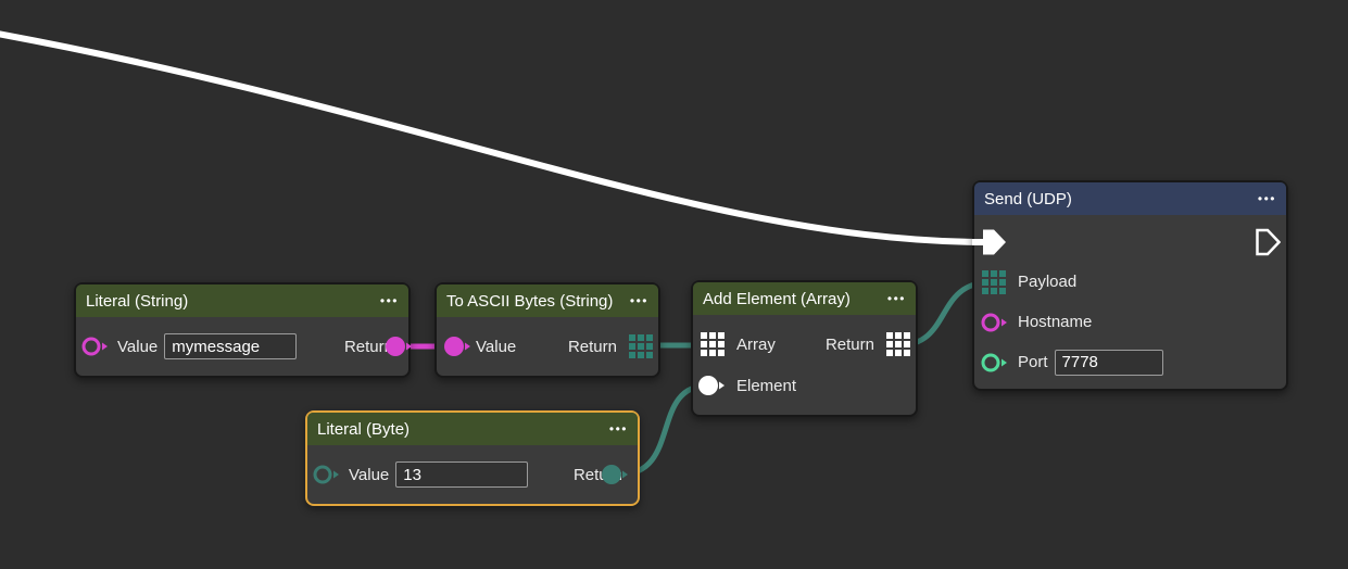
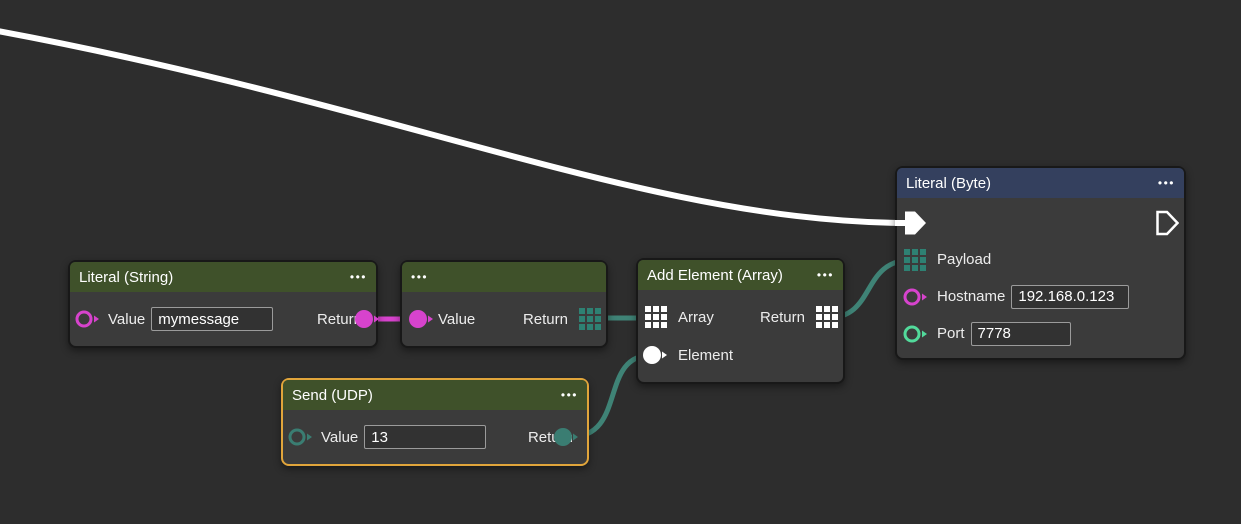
  Literal (String)
  •••
  Value
  mymessage
  Retur
- To ASCII Bytes (String)
  •••
  Value
  Return
  Add Element (Array)
  •••
  Array
  Return
  Element
- Literal (Byte)
+ Send (UDP)
  •••
  Value
  13
- Send (UDP)
+ Literal (Byte)
  •••
  Payload
  Hostname
+ 192.168.0.123
  Port
  7778
